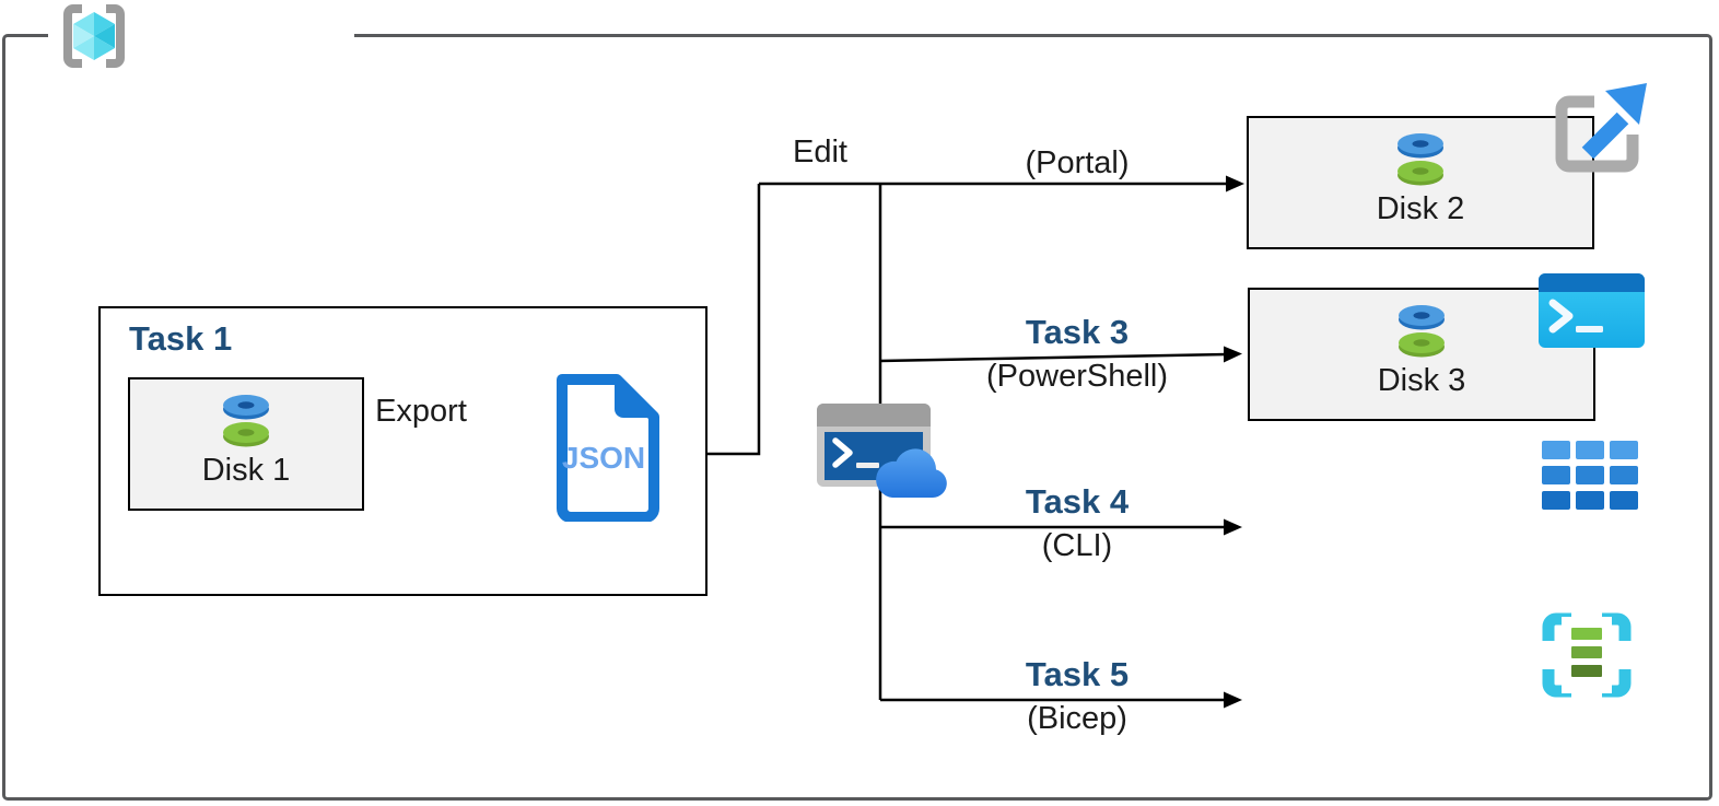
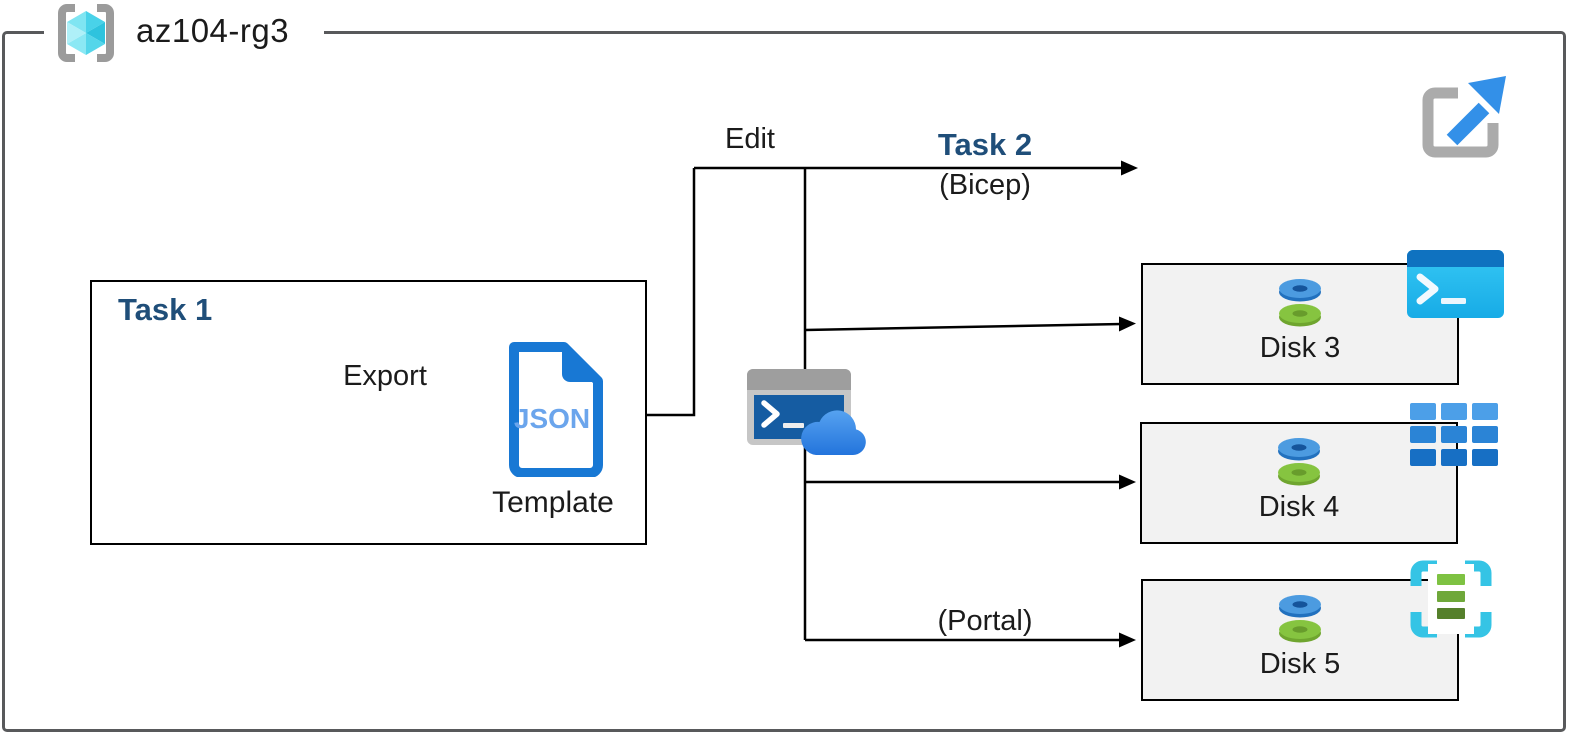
+ az104-rg3
  Task 1
- Disk 1
  Export
  JSON
+ Template
  Edit
+ Task 2
- (Portal)
+ (Bicep)
- Task 3
- (PowerShell)
- Task 4
- (CLI)
- Task 5
- (Bicep)
+ (Portal)
- Disk 2
  Disk 3
+ Disk 4
+ Disk 5
